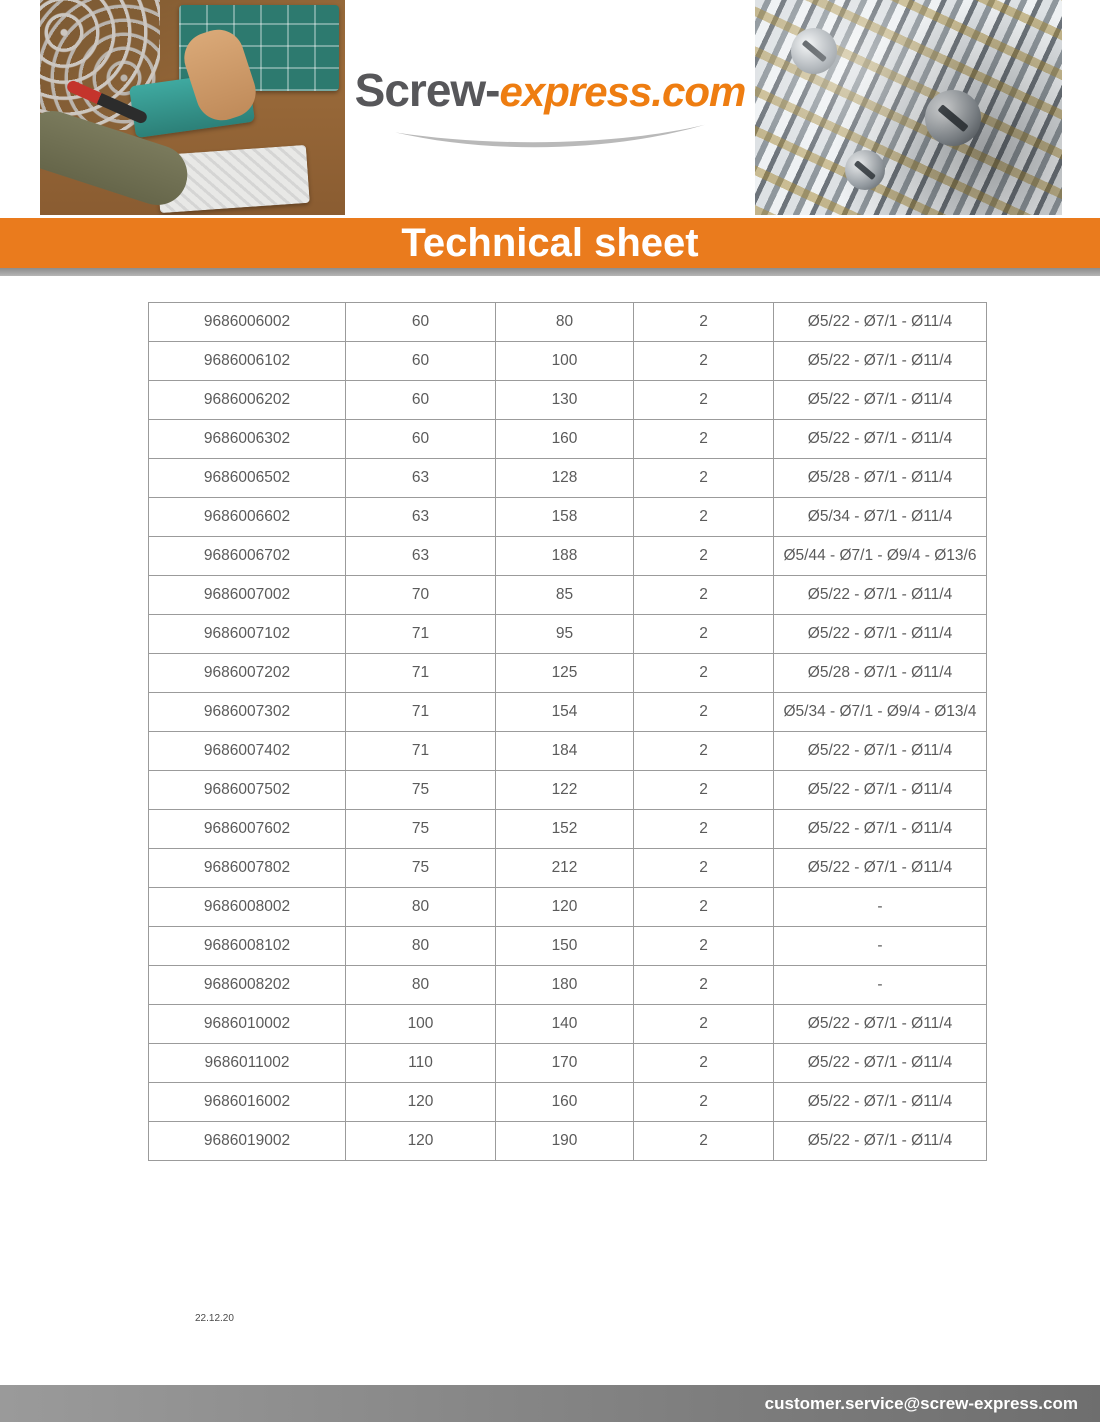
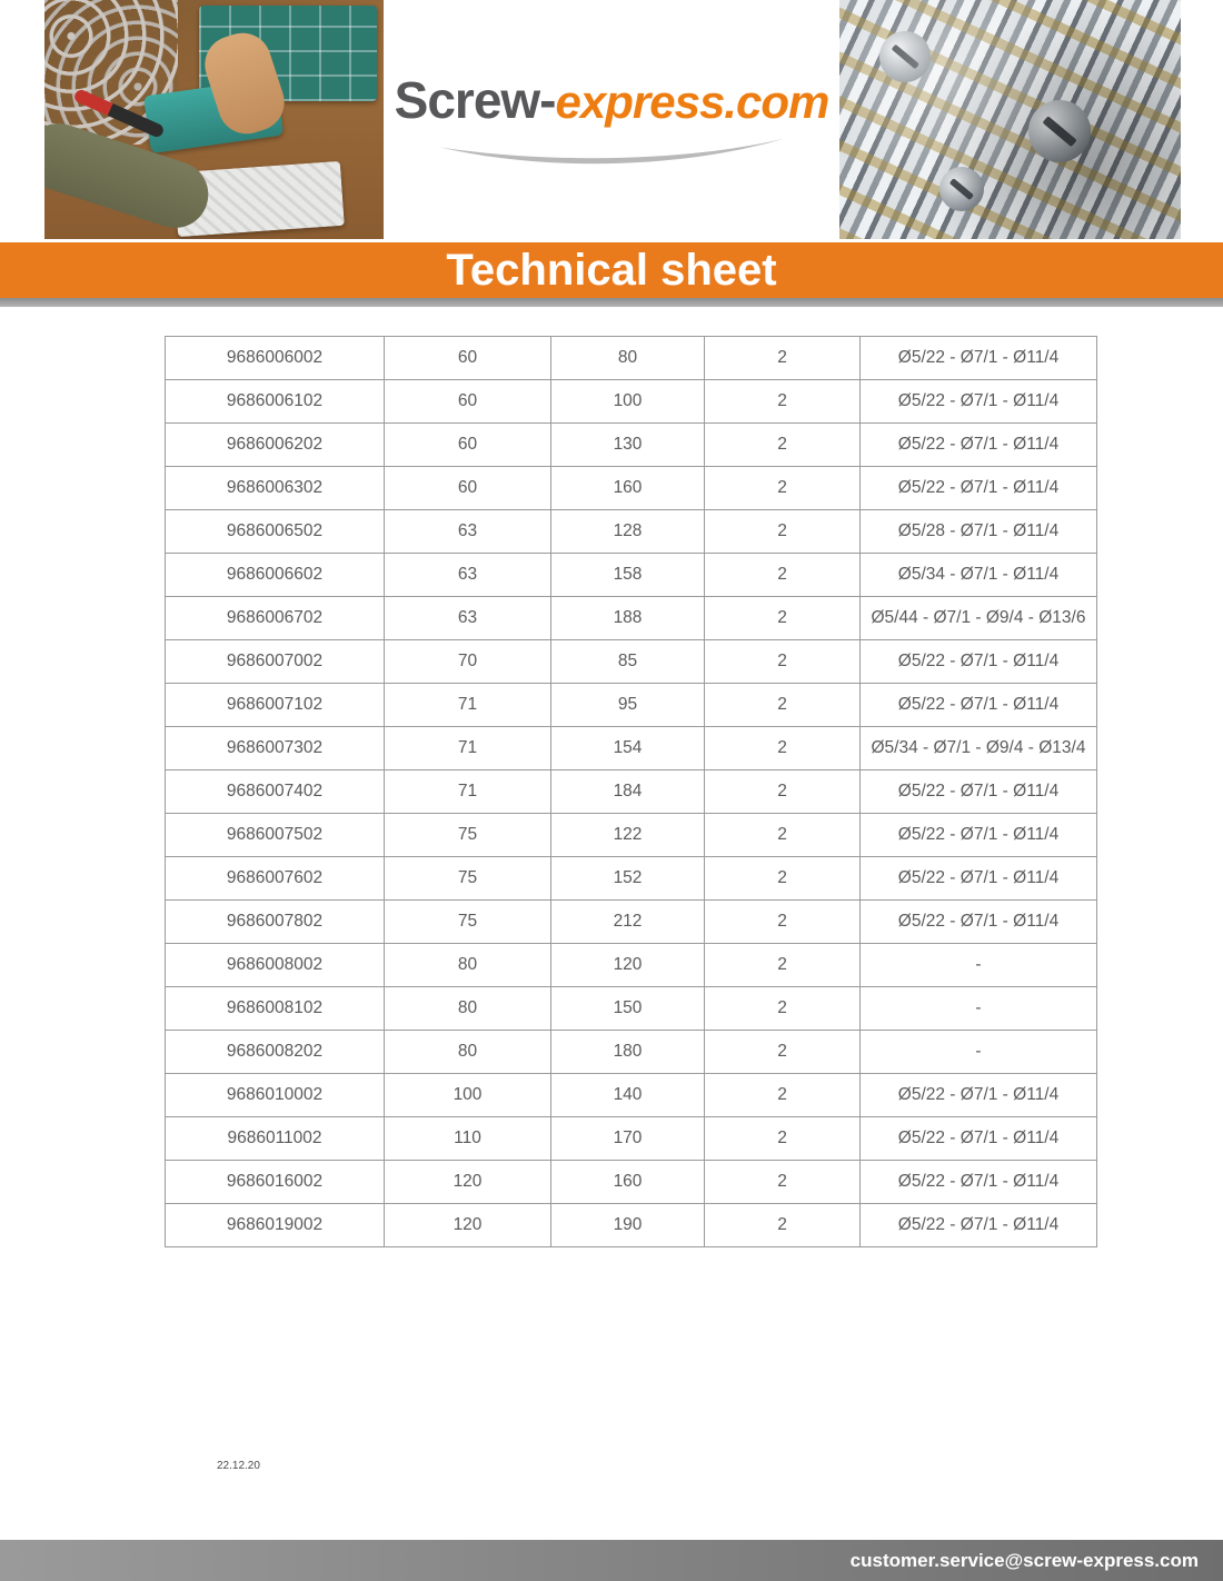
  Screw-express.com
  Technical sheet
  9686006002	60	80	2	Ø5/22 - Ø7/1 - Ø11/4
  9686006102	60	100	2	Ø5/22 - Ø7/1 - Ø11/4
  9686006202	60	130	2	Ø5/22 - Ø7/1 - Ø11/4
  9686006302	60	160	2	Ø5/22 - Ø7/1 - Ø11/4
  9686006502	63	128	2	Ø5/28 - Ø7/1 - Ø11/4
  9686006602	63	158	2	Ø5/34 - Ø7/1 - Ø11/4
  9686006702	63	188	2	Ø5/44 - Ø7/1 - Ø9/4 - Ø13/6
  9686007002	70	85	2	Ø5/22 - Ø7/1 - Ø11/4
  9686007102	71	95	2	Ø5/22 - Ø7/1 - Ø11/4
- 9686007202	71	125	2	Ø5/28 - Ø7/1 - Ø11/4
  9686007302	71	154	2	Ø5/34 - Ø7/1 - Ø9/4 - Ø13/4
  9686007402	71	184	2	Ø5/22 - Ø7/1 - Ø11/4
  9686007502	75	122	2	Ø5/22 - Ø7/1 - Ø11/4
  9686007602	75	152	2	Ø5/22 - Ø7/1 - Ø11/4
  9686007802	75	212	2	Ø5/22 - Ø7/1 - Ø11/4
  9686008002	80	120	2	-
  9686008102	80	150	2	-
  9686008202	80	180	2	-
  9686010002	100	140	2	Ø5/22 - Ø7/1 - Ø11/4
  9686011002	110	170	2	Ø5/22 - Ø7/1 - Ø11/4
  9686016002	120	160	2	Ø5/22 - Ø7/1 - Ø11/4
  9686019002	120	190	2	Ø5/22 - Ø7/1 - Ø11/4
  22.12.20
  customer.service@screw-express.com
